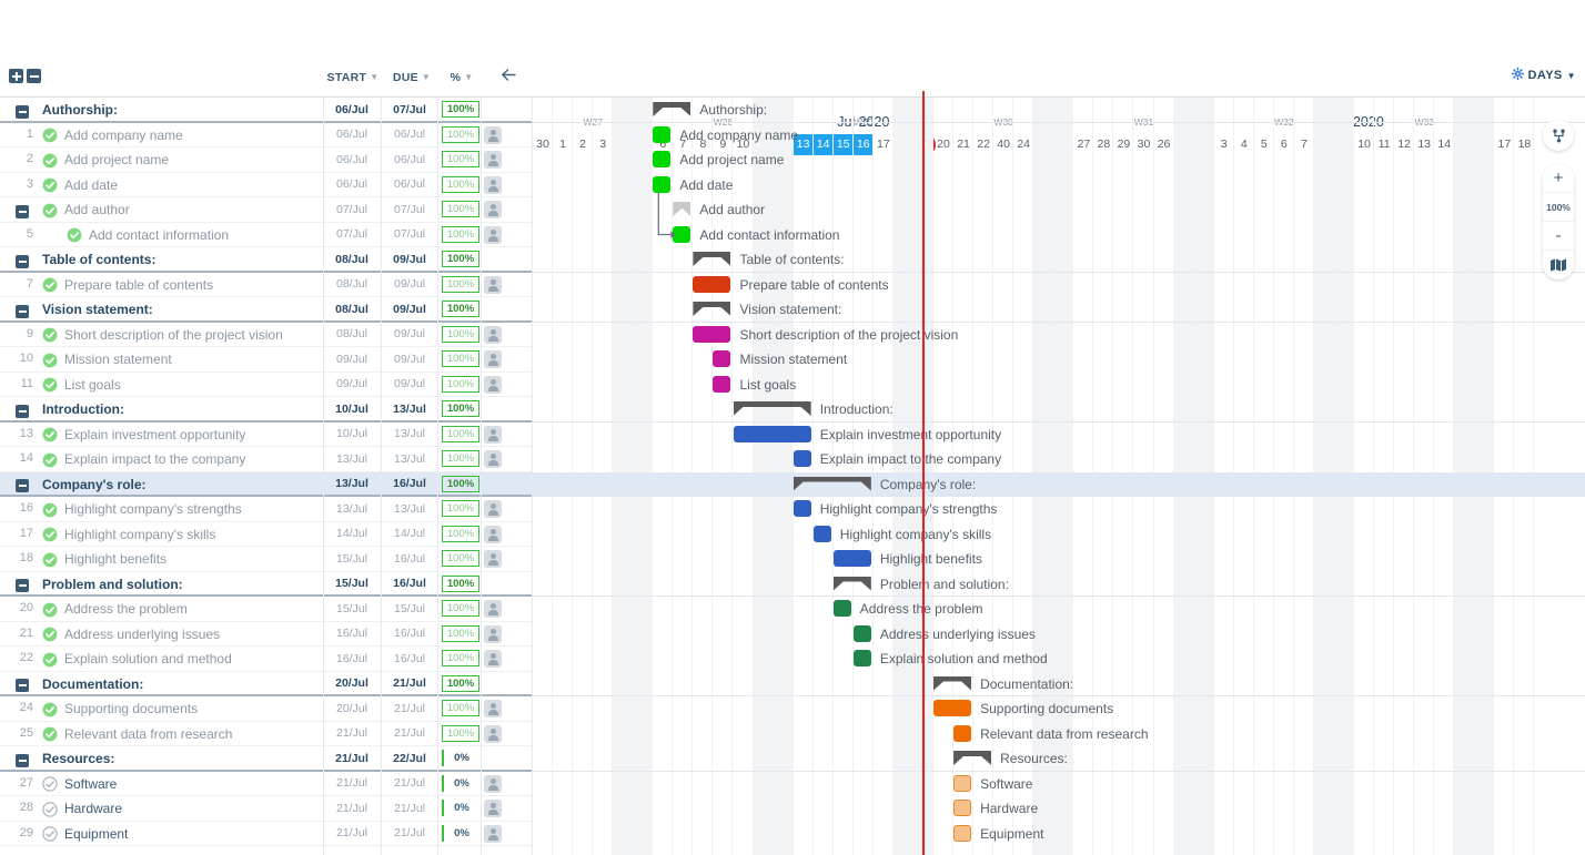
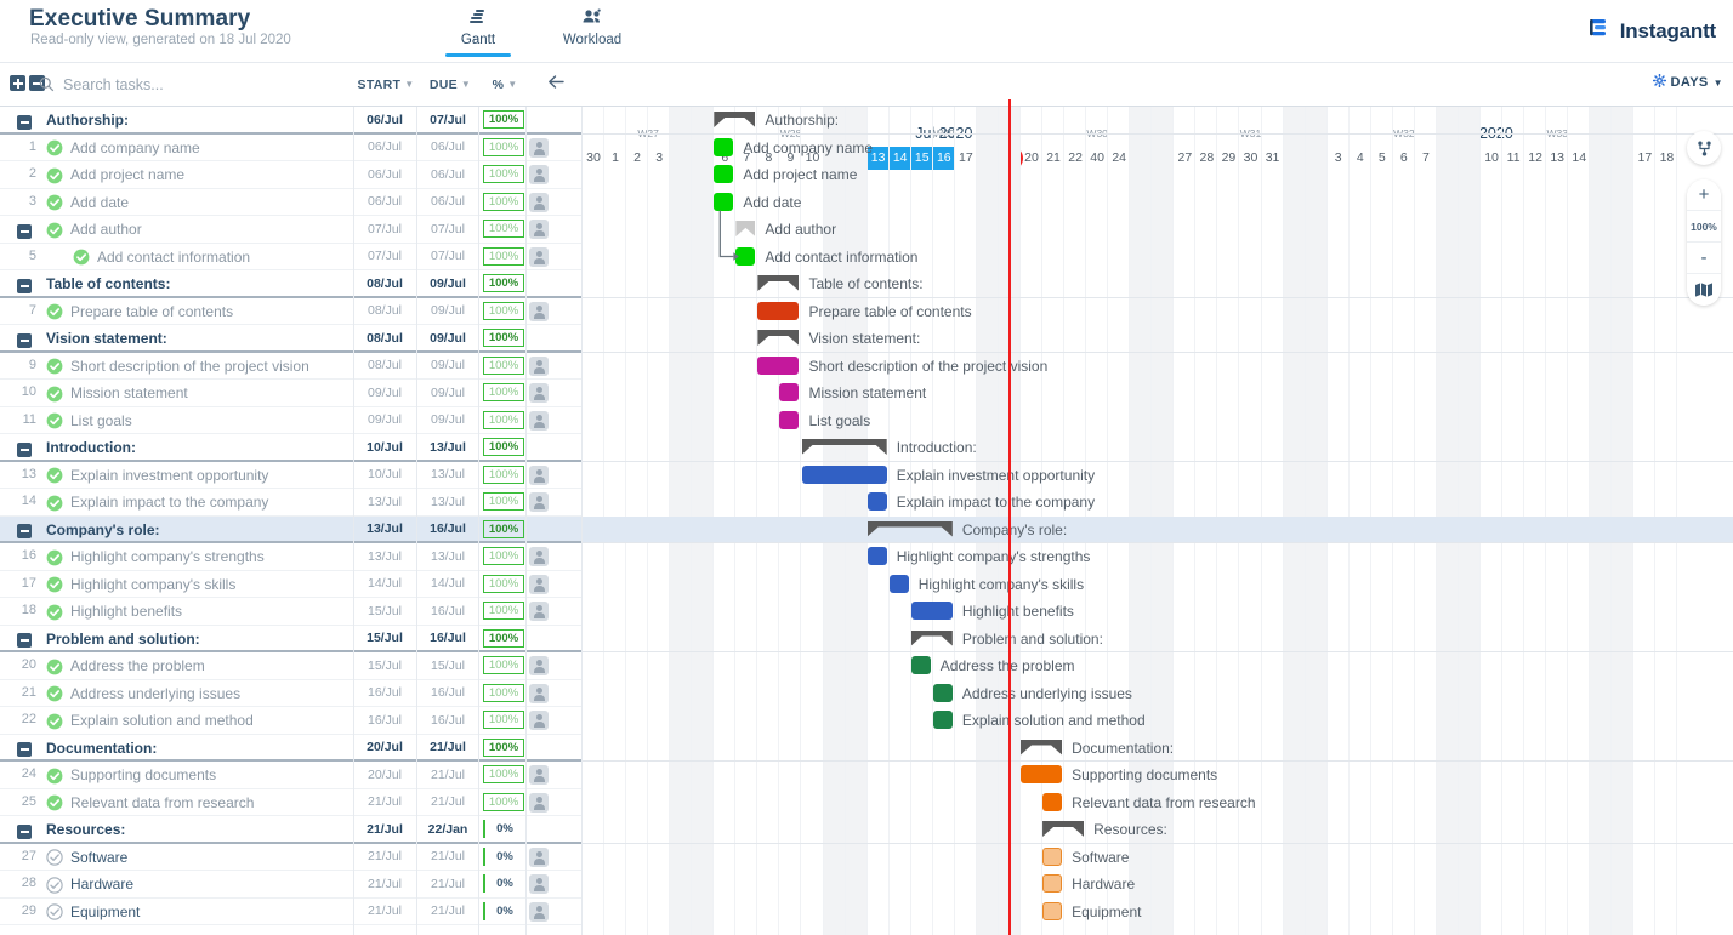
+ Executive Summary
+ Read-only view, generated on 18 Jul 2020
+ Gantt
+ Workload
+ Instagantt
+ Search tasks...
  START
  ▼
  DUE
  ▼
  %
  ▼
  DAYS
  ▼
  W27
  W28
  W29
  W30
  W31
  W32
  W33
  Jul 2020
  30
  1
  2
  3
  6
  7
  8
  9
  10
  13
  14
  15
  16
  17
  20
  21
  22
  40
  24
  27
  28
  29
  30
- 26
+ 31
  3
  4
  5
  6
  7
  10
  11
  12
  13
  14
  17
  18
  Authorship:
  06/Jul
  07/Jul
  100%
  1
  Add company name
  06/Jul
  06/Jul
  100%
  2
  Add project name
  06/Jul
  06/Jul
  100%
  3
  Add date
  06/Jul
  06/Jul
  100%
  Add author
  07/Jul
  07/Jul
  100%
  5
  Add contact information
  07/Jul
  07/Jul
  100%
  Table of contents:
  08/Jul
  09/Jul
  100%
  7
  Prepare table of contents
  08/Jul
  09/Jul
  100%
  Vision statement:
  08/Jul
  09/Jul
  100%
  9
  Short description of the project vision
  08/Jul
  09/Jul
  100%
  10
  Mission statement
  09/Jul
  09/Jul
  100%
  11
  List goals
  09/Jul
  09/Jul
  100%
  Introduction:
  10/Jul
  13/Jul
  100%
  13
  Explain investment opportunity
  10/Jul
  13/Jul
  100%
  14
  Explain impact to the company
  13/Jul
  13/Jul
  100%
  Company's role:
  13/Jul
  16/Jul
  100%
  16
  Highlight company's strengths
  13/Jul
  13/Jul
  100%
  17
  Highlight company's skills
  14/Jul
  14/Jul
  100%
  18
  Highlight benefits
  15/Jul
  16/Jul
  100%
  Problem and solution:
  15/Jul
  16/Jul
  100%
  20
  Address the problem
  15/Jul
  15/Jul
  100%
  21
  Address underlying issues
  16/Jul
  16/Jul
  100%
  22
  Explain solution and method
  16/Jul
  16/Jul
  100%
  Documentation:
  20/Jul
  21/Jul
  100%
  24
  Supporting documents
  20/Jul
  21/Jul
  100%
  25
  Relevant data from research
  21/Jul
  21/Jul
  100%
  Resources:
  21/Jul
- 22/Jul
+ 22/Jan
  0%
  27
  Software
  21/Jul
  21/Jul
  0%
  28
  Hardware
  21/Jul
  21/Jul
  0%
  29
  Equipment
  21/Jul
  21/Jul
  0%
  Authorship:
  Add company name
  Add project name
  Add date
  Add author
  Add contact information
  Table of contents:
  Prepare table of contents
  Vision statement:
  Short description of the project vision
  Mission statement
  List goals
  Introduction:
  Explain investmet opportunity
  Explain impact to the company
  Company's role:
  Highlight company's strengths
  Highlight comany's skills
  Highligt benefits
  Proble and solution:
  Address the problem
  Address underlying issues
  Explain solution and method
  Documentation:
  Supporting documents
  Relevant data from research
  Resources:
  Software
  Hardware
  Equipment
  +
  100%
  -
